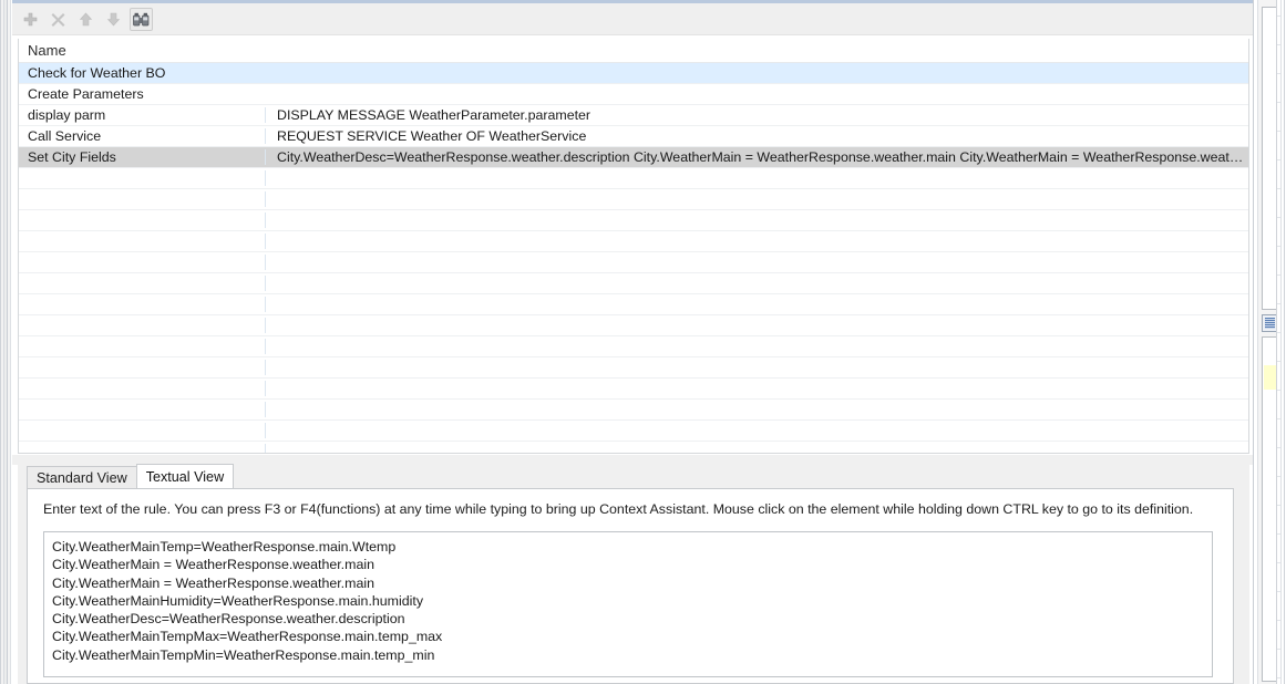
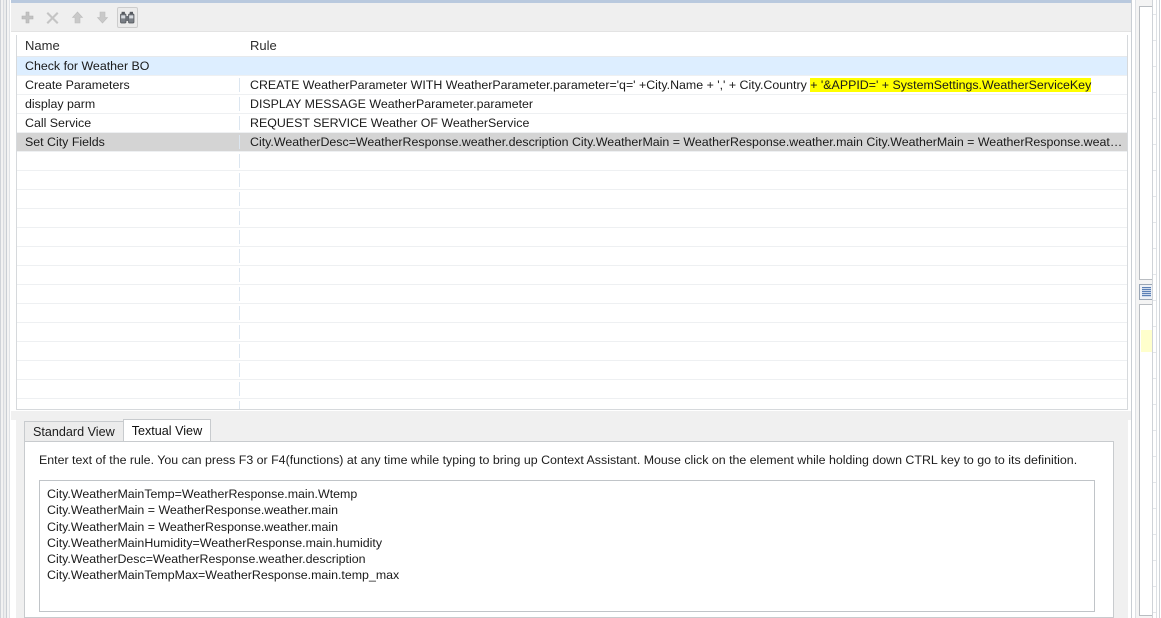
  Name
+ Rule
  Check for Weather BO
  Create Parameters
+ CREATE WeatherParameter WITH WeatherParameter.parameter='q=' +City.Name + ',' + City.Country + '&APPID=' + SystemSettings.WeatherServiceKey
  display parm
  DISPLAY MESSAGE WeatherParameter.parameter
  Call Service
  REQUEST SERVICE Weather OF WeatherService
  Set City Fields
  City.WeatherDesc=WeatherResponse.weather.description City.WeatherMain = WeatherResponse.weather.main City.WeatherMain = WeatherResponse.weather
  Standard View
  Textual View
  Enter text of the rule. You can press F3 or F4(functions) at any time while typing to bring up Context Assistant. Mouse click on the element while holding down CTRL key to go to its definition.
  City.WeatherMainTemp=WeatherResponse.main.Wtemp
  City.WeatherMain = WeatherResponse.weather.main
  City.WeatherMain = WeatherResponse.weather.main
  City.WeatherMainHumidity=WeatherResponse.main.humidity
  City.WeatherDesc=WeatherResponse.weather.description
  City.WeatherMainTempMax=WeatherResponse.main.temp_max
- City.WeatherMainTempMin=WeatherResponse.main.temp_min
